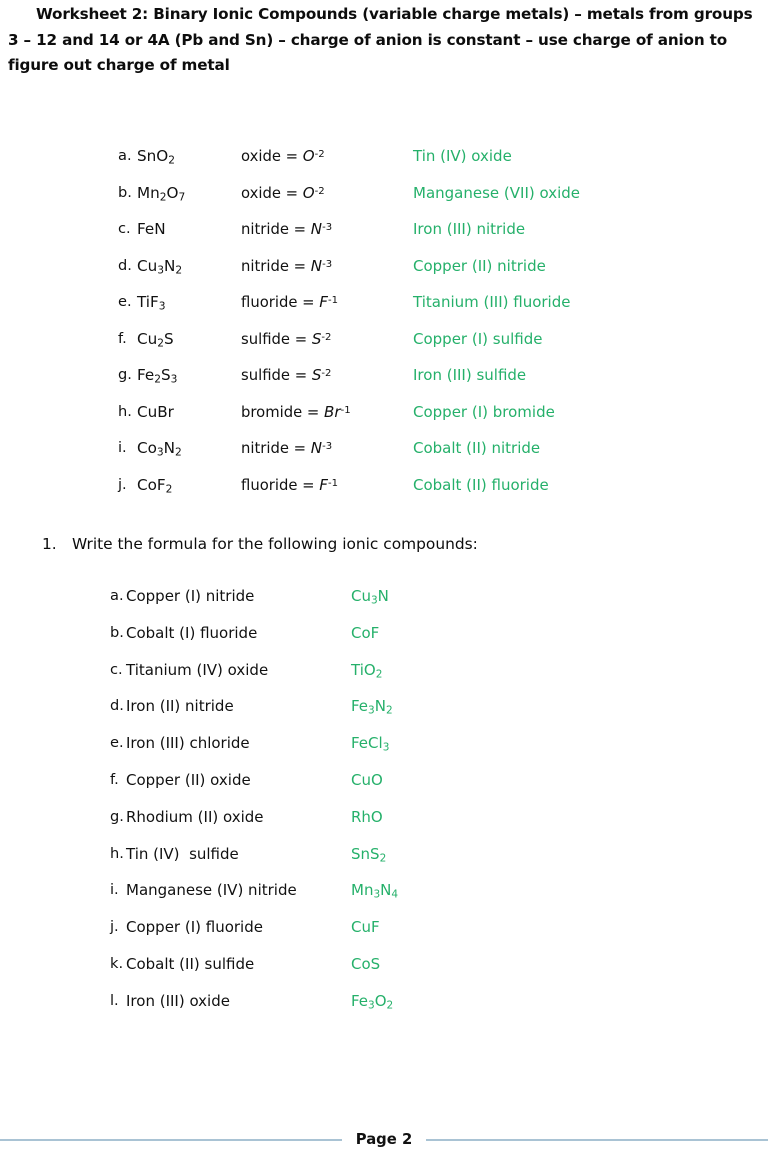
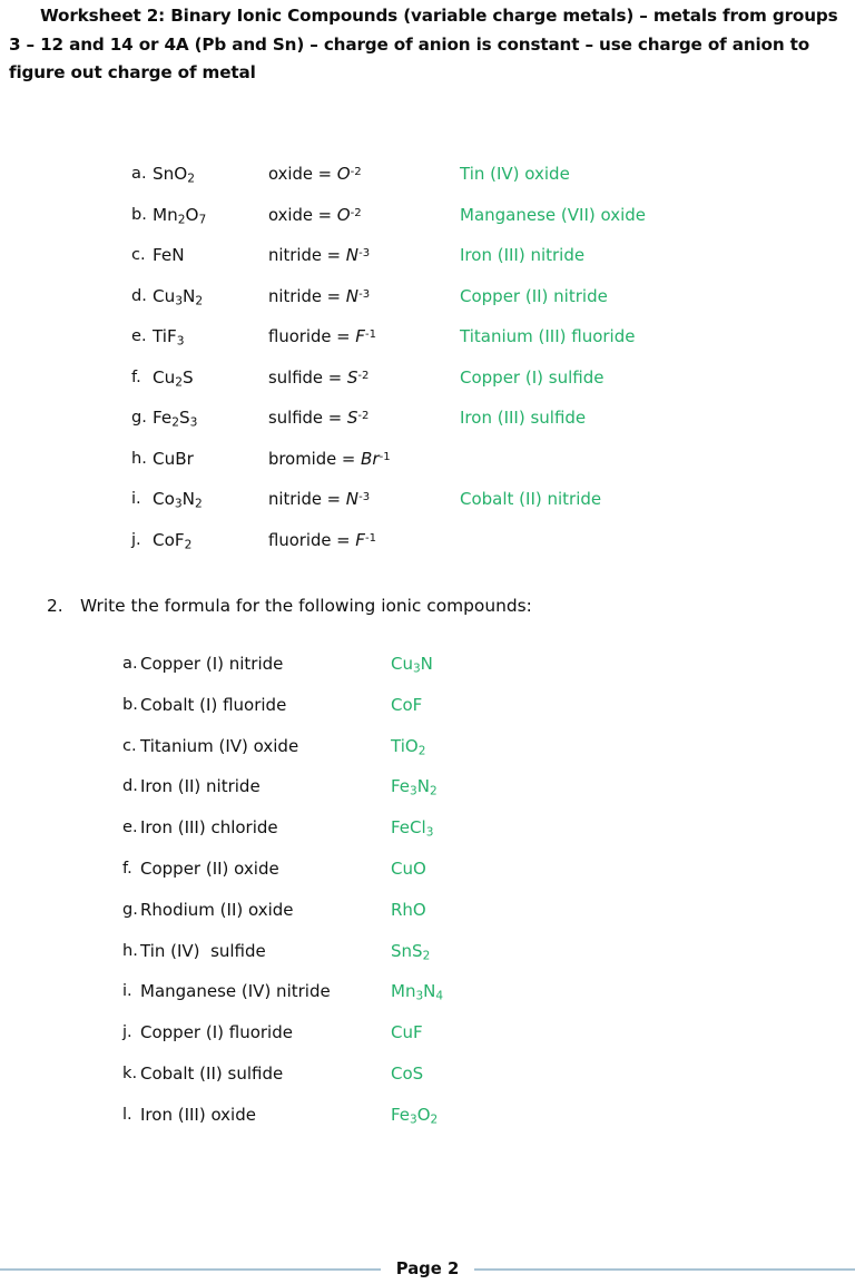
  Worksheet 2: Binary Ionic Compounds (variable charge metals) – metals from groups 3 – 12 and 14 or 4A (Pb and Sn) – charge of anion is constant – use charge of anion to figure out charge of metal
  a.
  SnO2
  oxide = O-2
  Tin (IV) oxide
  b.
  Mn2O7
  oxide = O-2
  Manganese (VII) oxide
  c.
  FeN
  nitride = N-3
  Iron (III) nitride
  d.
  Cu3N2
  nitride = N-3
  Copper (II) nitride
  e.
  TiF3
  fluoride = F-1
  Titanium (III) fluoride
  f.
  Cu2S
  sulfide = S-2
  Copper (I) sulfide
  g.
  Fe2S3
  sulfide = S-2
  Iron (III) sulfide
  h.
  CuBr
  bromide = Br-1
- Copper (I) bromide
  i.
  Co3N2
  nitride = N-3
  Cobalt (II) nitride
  j.
  CoF2
  fluoride = F-1
- Cobalt (II) fluoride
- 1. Write the formula for the following ionic compounds:
+ 2. Write the formula for the following ionic compounds:
  a.
  Copper (I) nitride
  Cu3N
  b.
  Cobalt (I) fluoride
  CoF
  c.
  Titanium (IV) oxide
  TiO2
  d.
  Iron (II) nitride
  Fe3N2
  e.
  Iron (III) chloride
  FeCl3
  f.
  Copper (II) oxide
  CuO
  g.
  Rhodium (II) oxide
  RhO
  h.
  Tin (IV) sulfide
  SnS2
  i.
  Manganese (IV) nitride
  Mn3N4
  j.
  Copper (I) fluoride
  CuF
  k.
  Cobalt (II) sulfide
  CoS
  l.
  Iron (III) oxide
  Fe3O2
  Page 2
